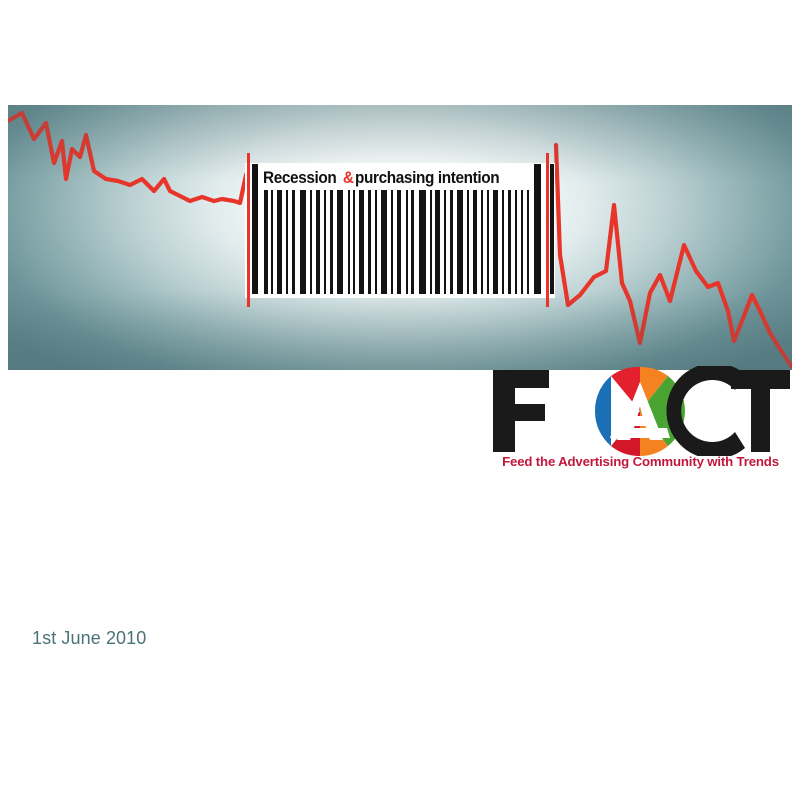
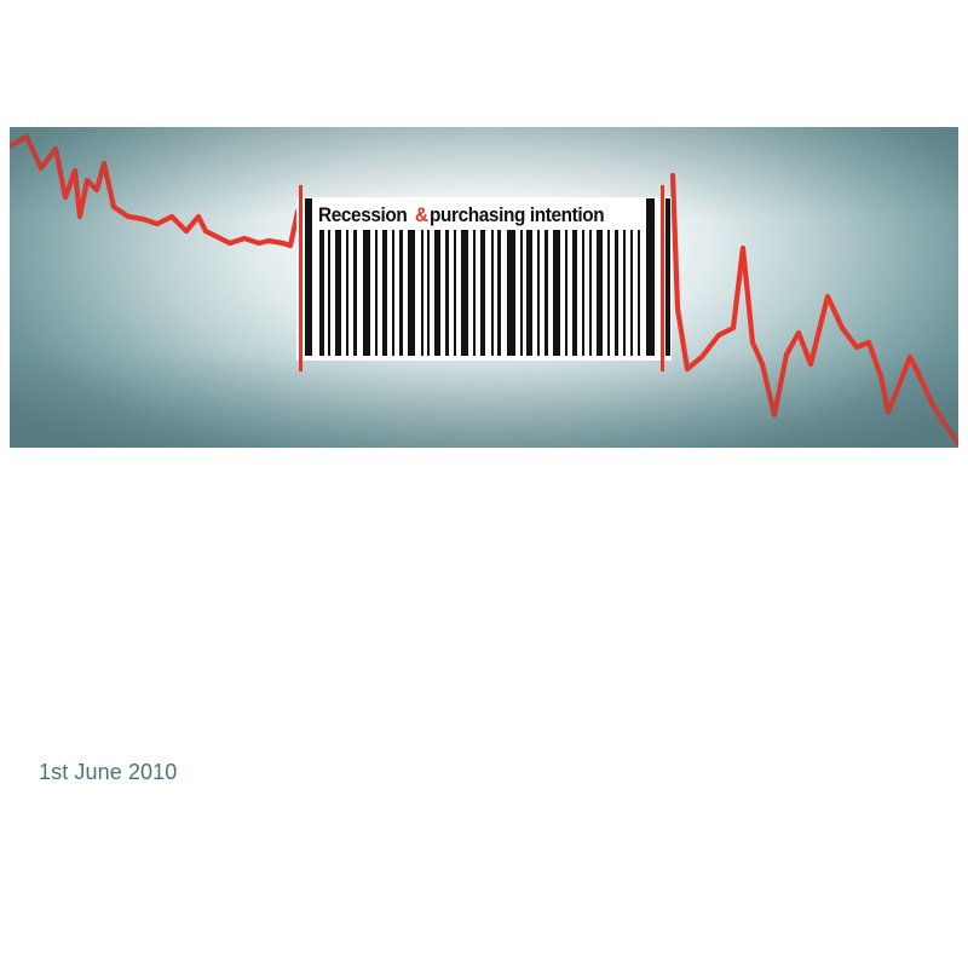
  Recession
  &
  purchasing intention
- Feed the Advertising Community with Trends
  1st June 2010
